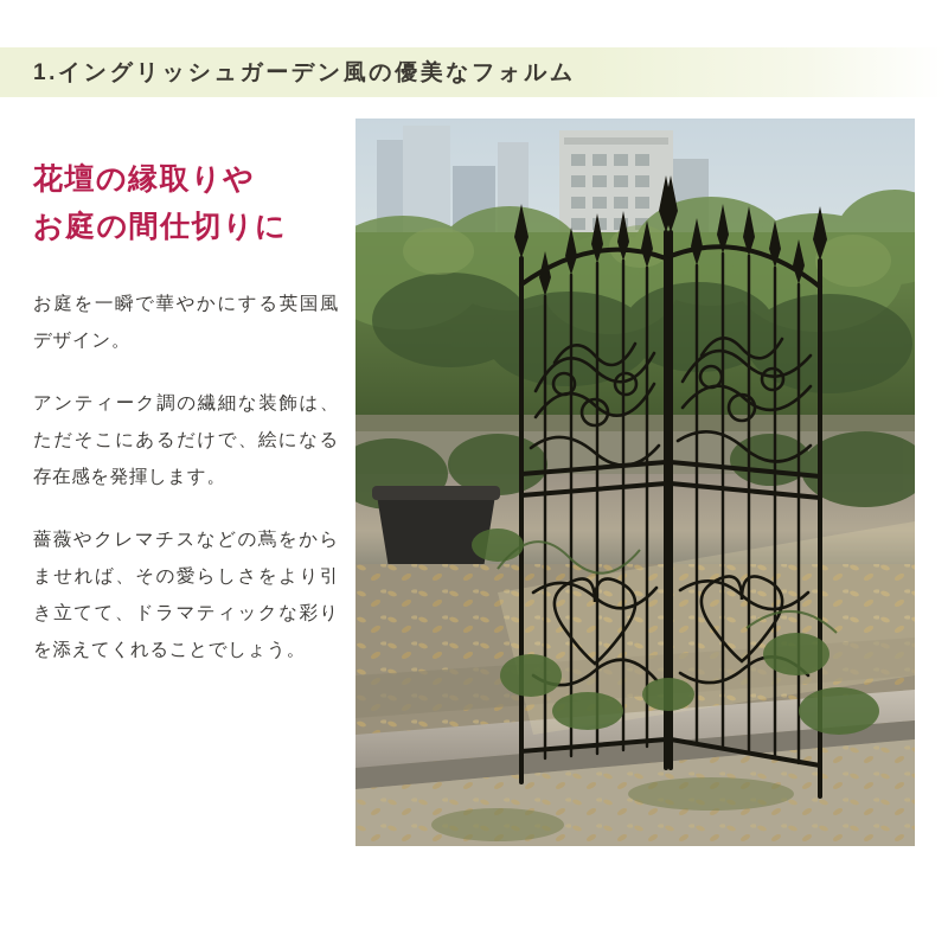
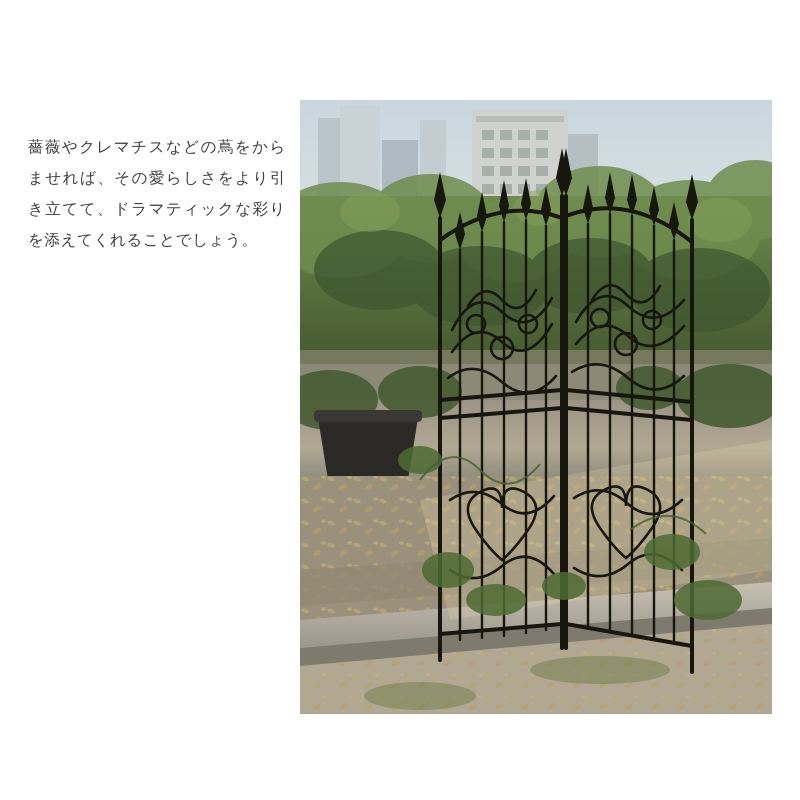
- 1.イングリッシュガーデン風の優美なフォルム
- 花壇の縁取りや
- お庭の間仕切りに
- お庭を一瞬で華やかにする英国風デザイン。
- アンティーク調の繊細な装飾は、ただそこにあるだけで、絵になる存在感を発揮します。
  薔薇やクレマチスなどの蔦をからませれば、その愛らしさをより引き立てて、ドラマティックな彩りを添えてくれることでしょう。
